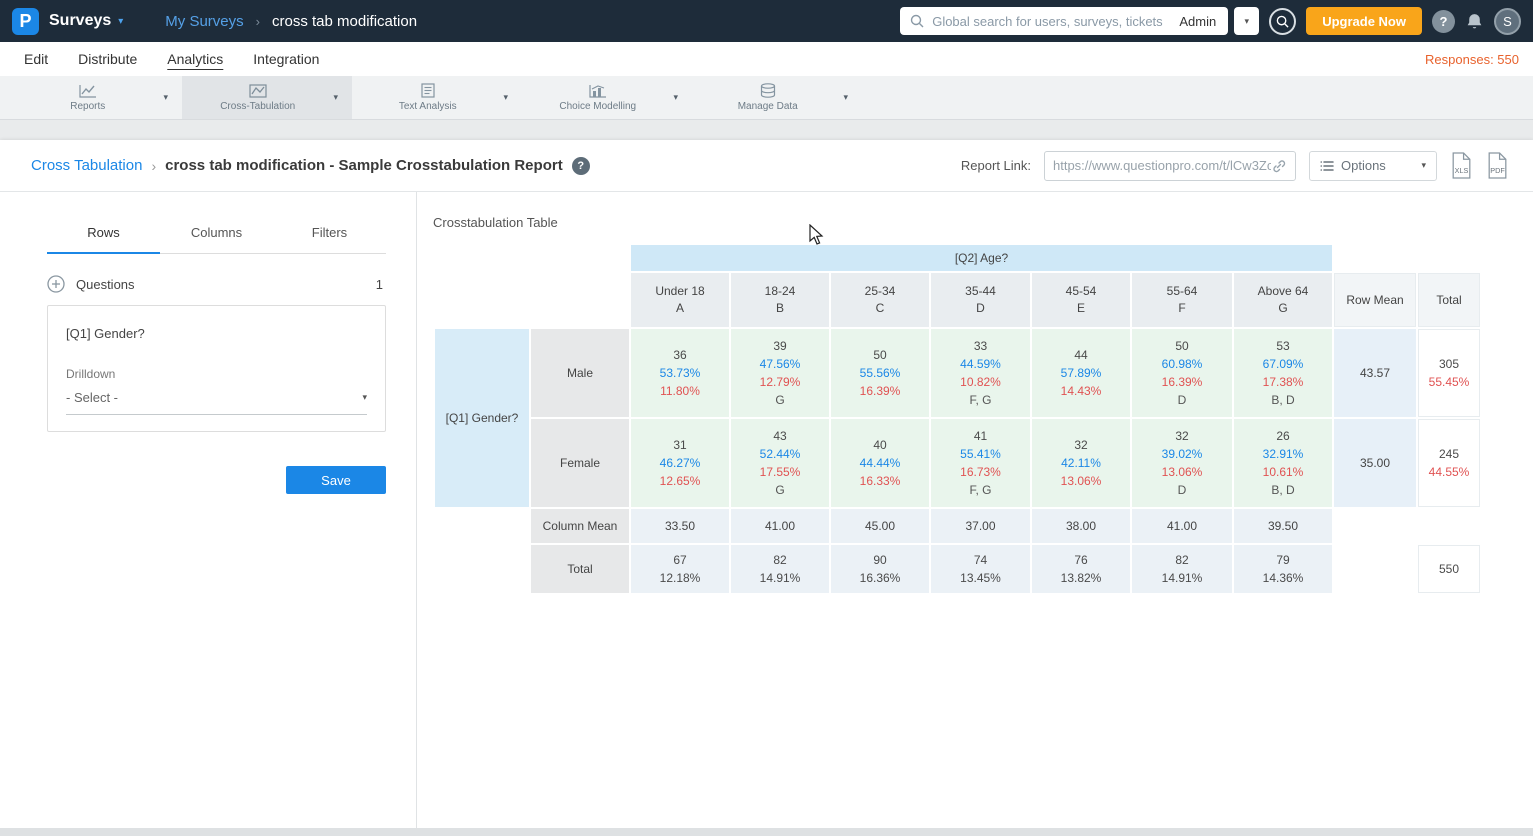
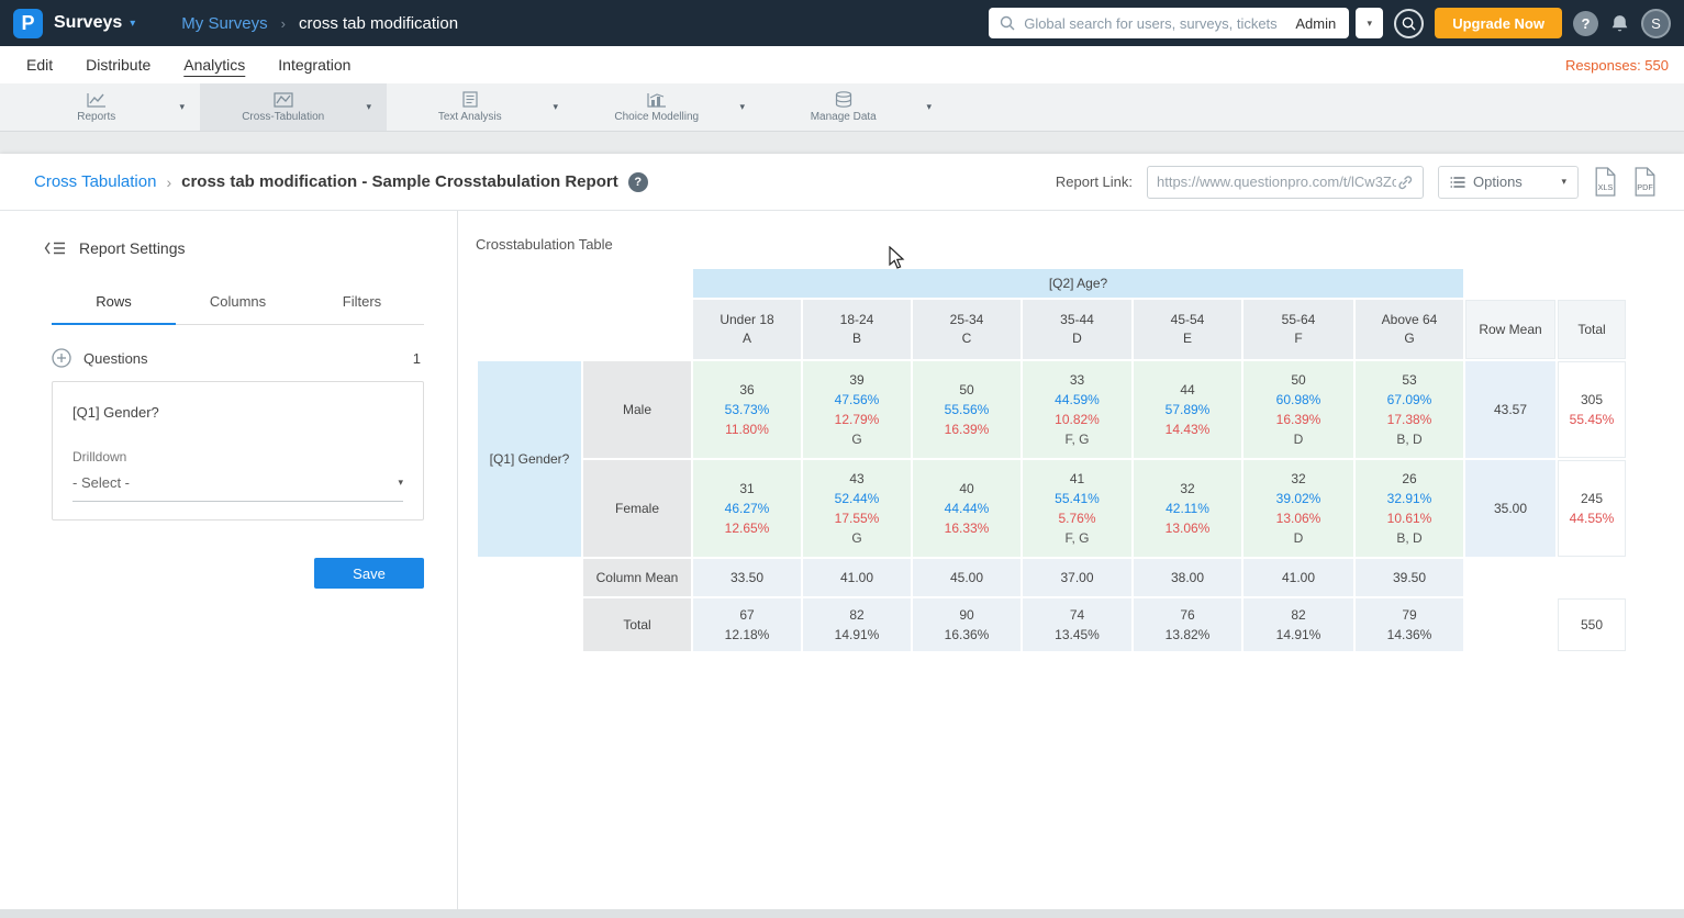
  P
  Surveys
  ▾
  My Surveys
  ›
  cross tab modification
  Global search for users, surveys, tickets
  Admin
  ▾
  Upgrade Now
  ?
  S
  Edit
  Distribute
  Analytics
  Integration
  Responses: 550
  Reports
  ▾
  Cross-Tabulation
  ▾
  Text Analysis
  ▾
  Choice Modelling
  ▾
  Manage Data
  ▾
  Cross Tabulation
  ›
  cross tab modification - Sample Crosstabulation Report
  ?
  Report Link:
  https://www.questionpro.com/t/lCw3Zc
  Options
  ▾
  XLS
  PDF
+ Report Settings
  Rows
  Columns
  Filters
  Questions
  1
  [Q1] Gender?
  Drilldown
  - Select -
  ▾
  Save
  Crosstabulation Table
  	[Q2] Age?
  	Under 18A	18-24B	25-34C	35-44D	45-54E	55-64F	Above 64G	Row Mean	Total
  [Q1] Gender?	Male	3653.73%11.80%	3947.56%12.79%G	5055.56%16.39%	3344.59%10.82%F, G	4457.89%14.43%	5060.98%16.39%D	5367.09%17.38%B, D	43.57	30555.45%
- Female	3146.27%12.65%	4352.44%17.55%G	4044.44%16.33%	4155.41%16.73%F, G	3242.11%13.06%	3239.02%13.06%D	2632.91%10.61%B, D	35.00	24544.55%
+ Female	3146.27%12.65%	4352.44%17.55%G	4044.44%16.33%	4155.41%5.76%F, G	3242.11%13.06%	3239.02%13.06%D	2632.91%10.61%B, D	35.00	24544.55%
  	Column Mean	33.50	41.00	45.00	37.00	38.00	41.00	39.50
  	Total	6712.18%	8214.91%	9016.36%	7413.45%	7613.82%	8214.91%	7914.36%		550
